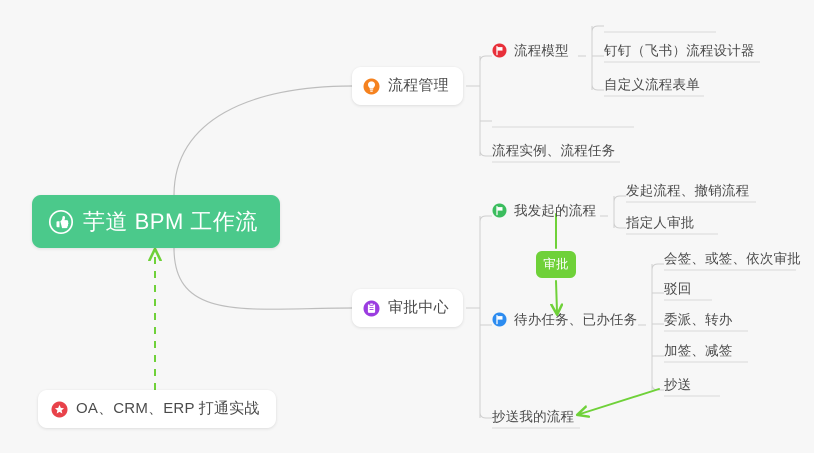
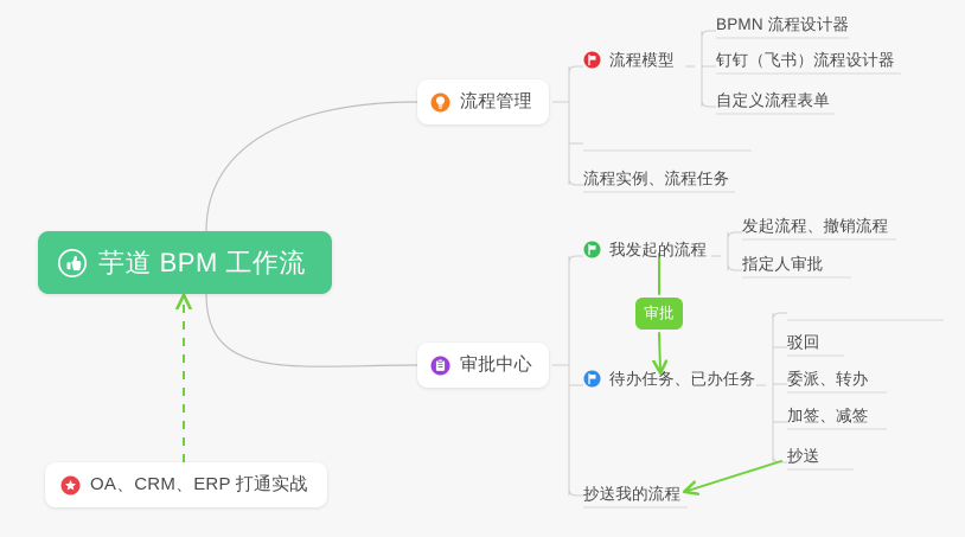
  芋道 BPM 工作流
  流程管理
  审批中心
  OA、CRM、ERP 打通实战
  审批
  流程模型
+ BPMN 流程设计器
  钉钉（飞书）流程设计器
  自定义流程表单
  流程实例、流程任务
  我发起的流程
  发起流程、撤销流程
  指定人审批
  待办任务、已办任务
- 会签、或签、依次审批
  驳回
  委派、转办
  加签、减签
  抄送
  抄送我的流程
